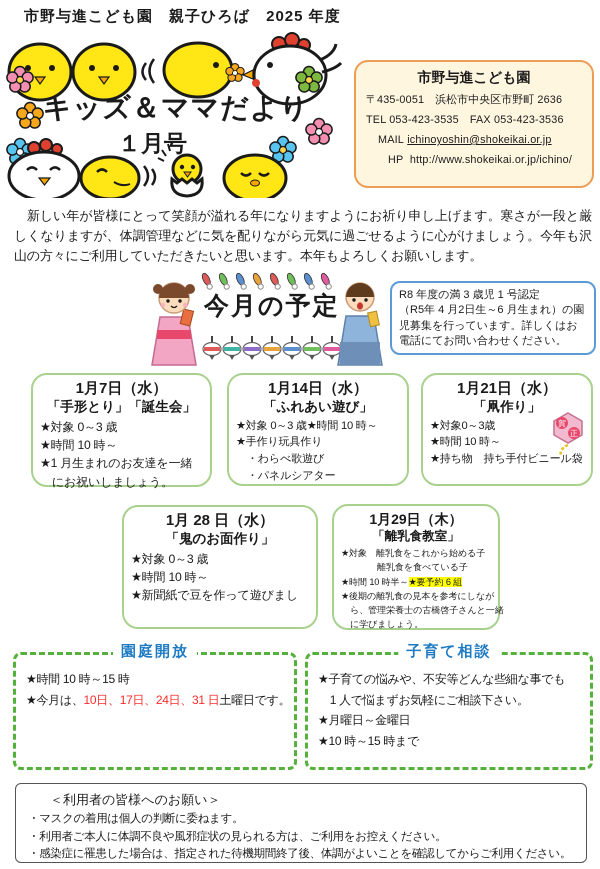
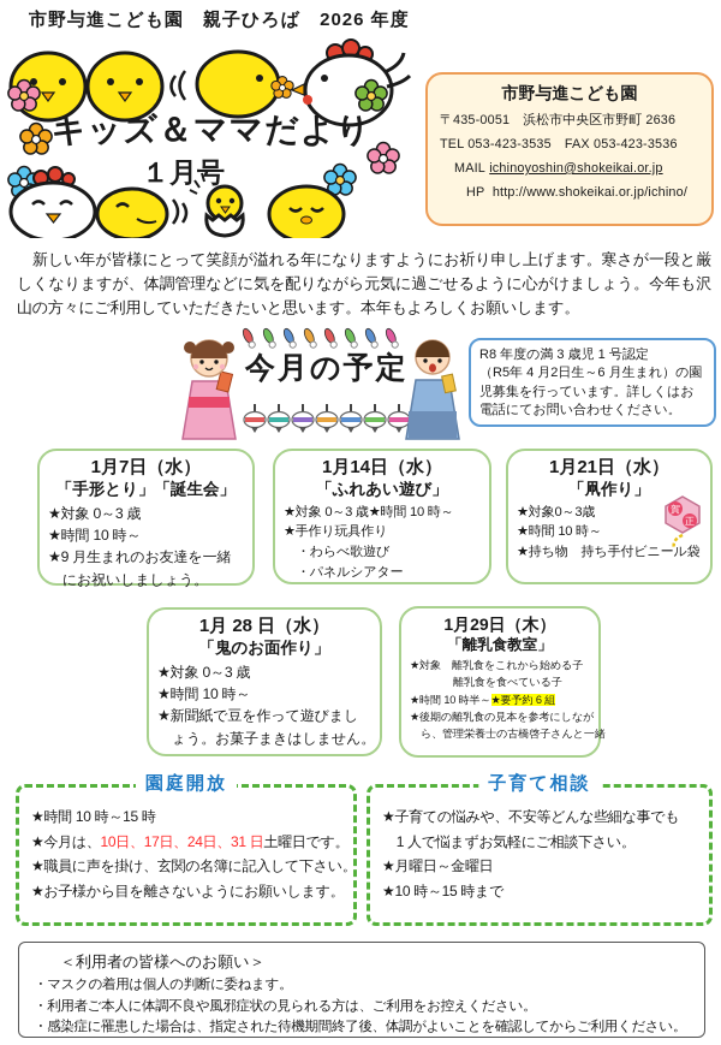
- 市野与進こども園 親子ひろば 2025 年度
+ 市野与進こども園 親子ひろば 2026 年度
  キッズ＆ママだより
  １月号
  市野与進こども園
  〒435-0051 浜松市中央区市野町 2636
  TEL 053-423-3535 FAX 053-423-3536
  MAIL ichinoyoshin@shokeikai.or.jp
  HP http://www.shokeikai.or.jp/ichino/
  新しい年が皆様にとって笑顔が溢れる年になりますようにお祈り申し上げます。寒さが一段と厳しくなりますが、体調管理などに気を配りながら元気に過ごせるように心がけましょう。今年も沢山の方々にご利用していただきたいと思います。本年もよろしくお願いします。
  今月の予定
  R8 年度の満 3 歳児 1 号認定
  （R5年 4 月2日生～6 月生まれ）の園児募集を行っています。詳しくはお電話にてお問い合わせください。
  1月7日（水）
  「手形とり」「誕生会」
  ★対象 0～3 歳
  ★時間 10 時～
- ★1 月生まれのお友達を一緒
+ ★9 月生まれのお友達を一緒
  にお祝いしましょう。
  1月14日（水）
  「ふれあい遊び」
  ★対象 0～3 歳★時間 10 時～
  ★手作り玩具作り
  ・わらべ歌遊び
  ・パネルシアター
  1月21日（水）
  「凧作り」
  ★対象0～3歳
  ★時間 10 時～
  ★持ち物 持ち手付ビニール袋
  賀
  正
  1月 28 日（水）
  「鬼のお面作り」
  ★対象 0～3 歳
  ★時間 10 時～
  ★新聞紙で豆を作って遊びまし
+ ょう。お菓子まきはしません。
  1月29日（木）
  「離乳食教室」
  ★対象 離乳食をこれから始める子
  離乳食を食べている子
  ★時間 10 時半～★要予約 6 組
  ★後期の離乳食の見本を参考にしなが
  ら、管理栄養士の古橋啓子さんと一緒
- に学びましょう。
  園庭開放
  ★時間 10 時～15 時
  ★今月は、10日、17日、24日、31 日土曜日です。
+ ★職員に声を掛け、玄関の名簿に記入して下さい。
+ ★お子様から目を離さないようにお願いします。
  子育て相談
  ★子育ての悩みや、不安等どんな些細な事でも
  1 人で悩まずお気軽にご相談下さい。
  ★月曜日～金曜日
  ★10 時～15 時まで
  ＜利用者の皆様へのお願い＞
  ・マスクの着用は個人の判断に委ねます。
  ・利用者ご本人に体調不良や風邪症状の見られる方は、ご利用をお控えください。
  ・感染症に罹患した場合は、指定された待機期間終了後、体調がよいことを確認してからご利用ください。
